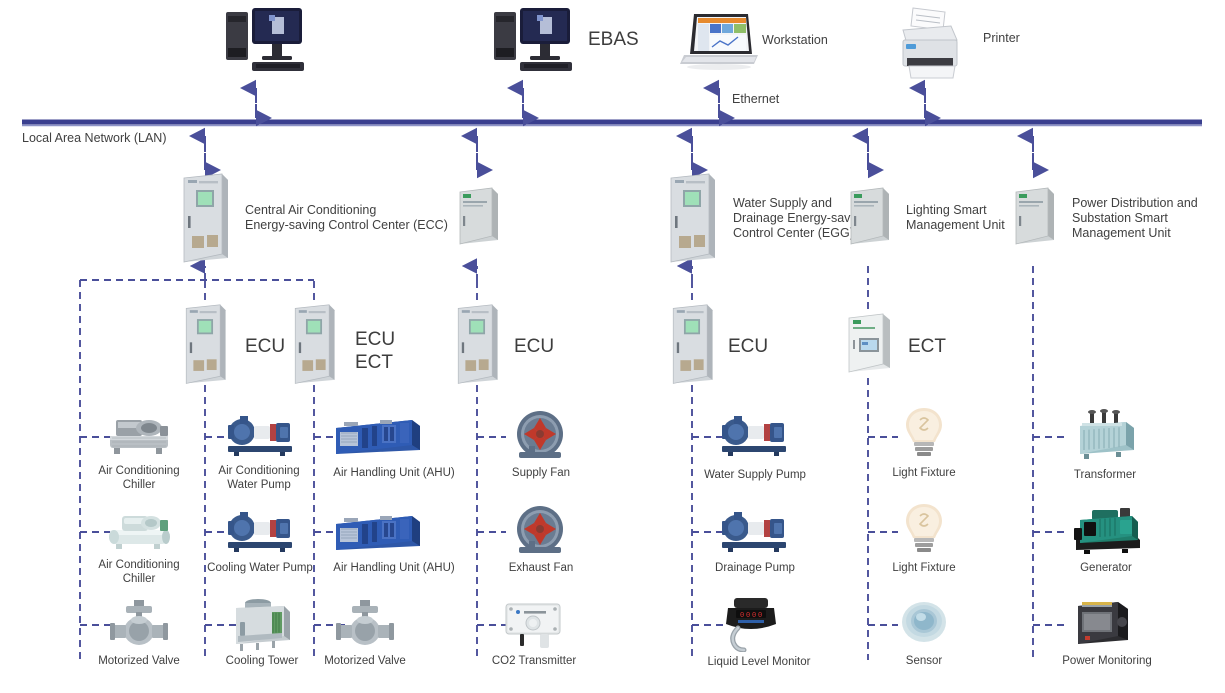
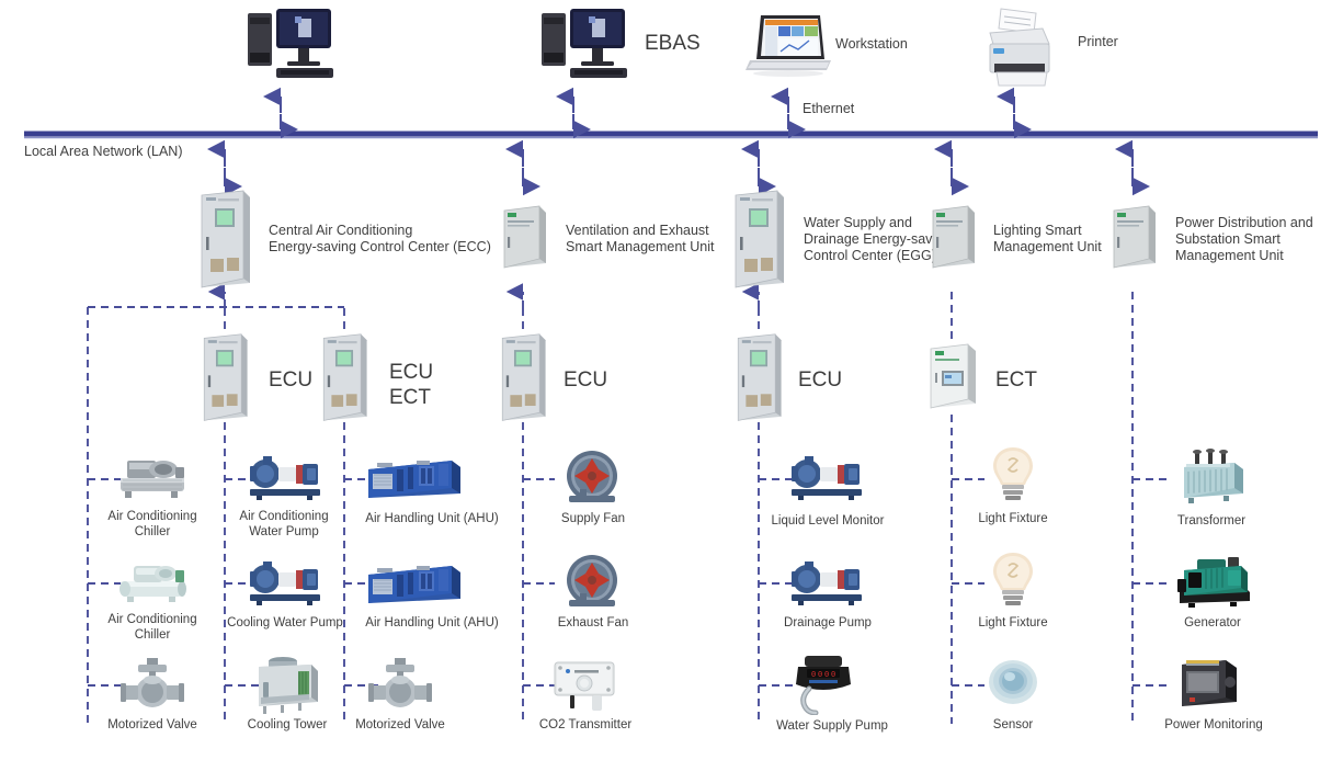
  EBAS
  Workstation
  Printer
  Ethernet
  Local Area Network (LAN)
  Central Air Conditioning
  Energy-saving Control Center (ECC)
+ Ventilation and Exhaust
+ Smart Management Unit
  Water Supply and
  Drainage Energy-sav
  Control Center (EGG
  Lighting Smart
  Management Unit
  Power Distribution and
  Substation Smart
  Management Unit
  ECU
  ECU
  ECT
  ECU
  ECU
  ECT
  Air Conditioning
  Chiller
  Air Conditioning
  Water Pump
  Air Handling Unit (AHU)
  Supply Fan
- Water Supply Pump
+ Liquid Level Monitor
  Light Fixture
  Transformer
  Air Conditioning
  Chiller
  Cooling Water Pump
  Air Handling Unit (AHU)
  Exhaust Fan
  Drainage Pump
  Light Fixture
  Generator
  Motorized Valve
  Cooling Tower
  Motorized Valve
  CO2 Transmitter
  0
  0
  0
  0
- Liquid Level Monitor
+ Water Supply Pump
  Sensor
  Power Monitoring
